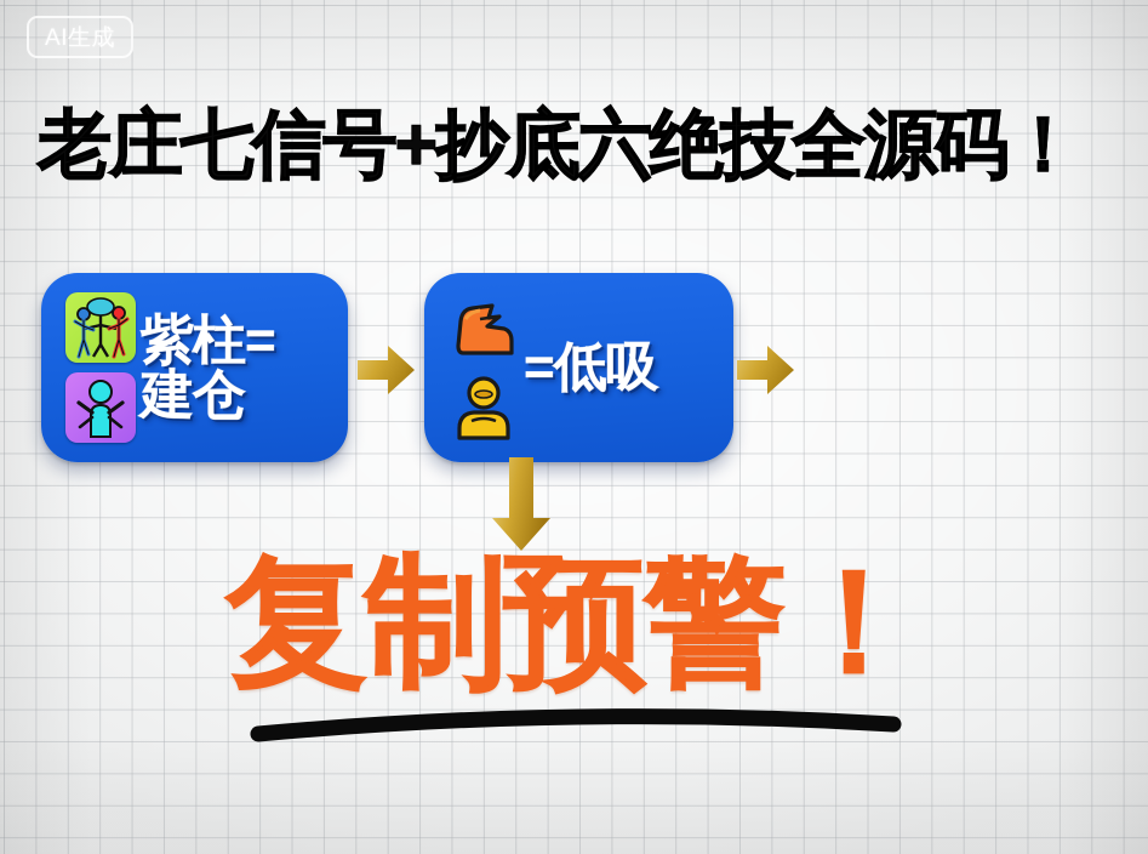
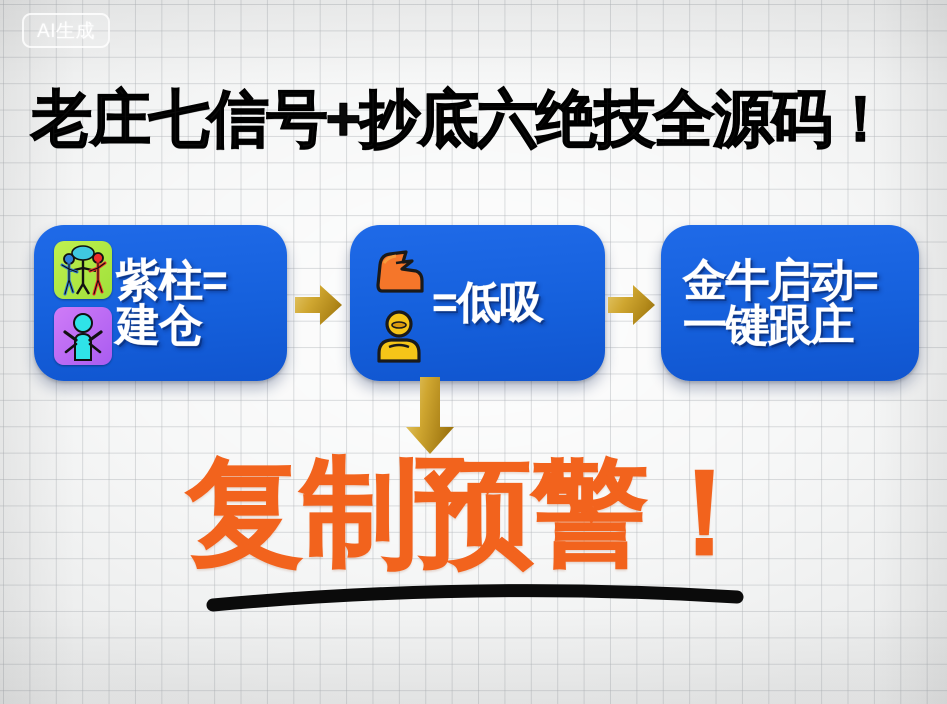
  AI生成
  老庄七信号+抄底六绝技全源码！
  紫柱=
  建仓
  =低吸
+ 金牛启动=
+ 一键跟庄
  复制预警！
